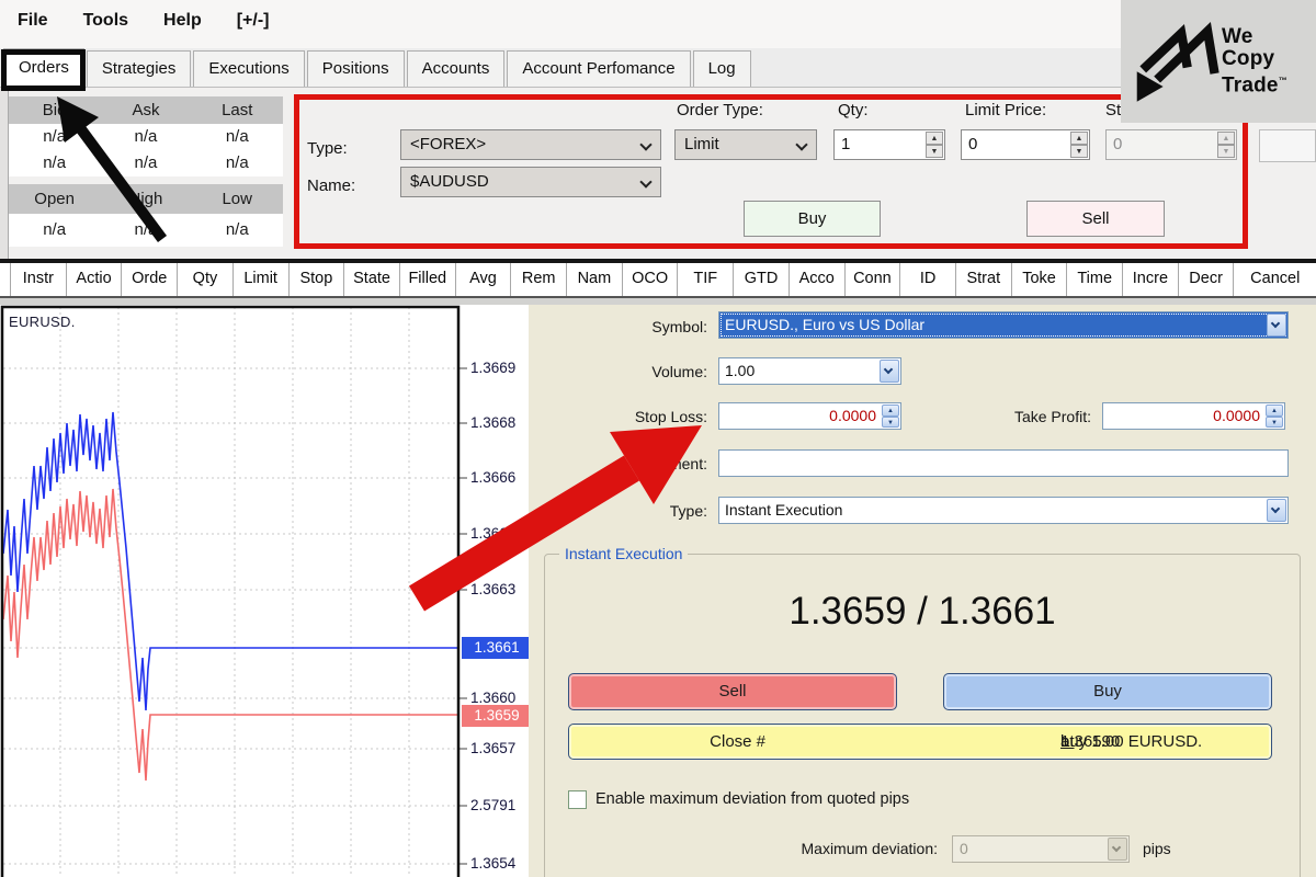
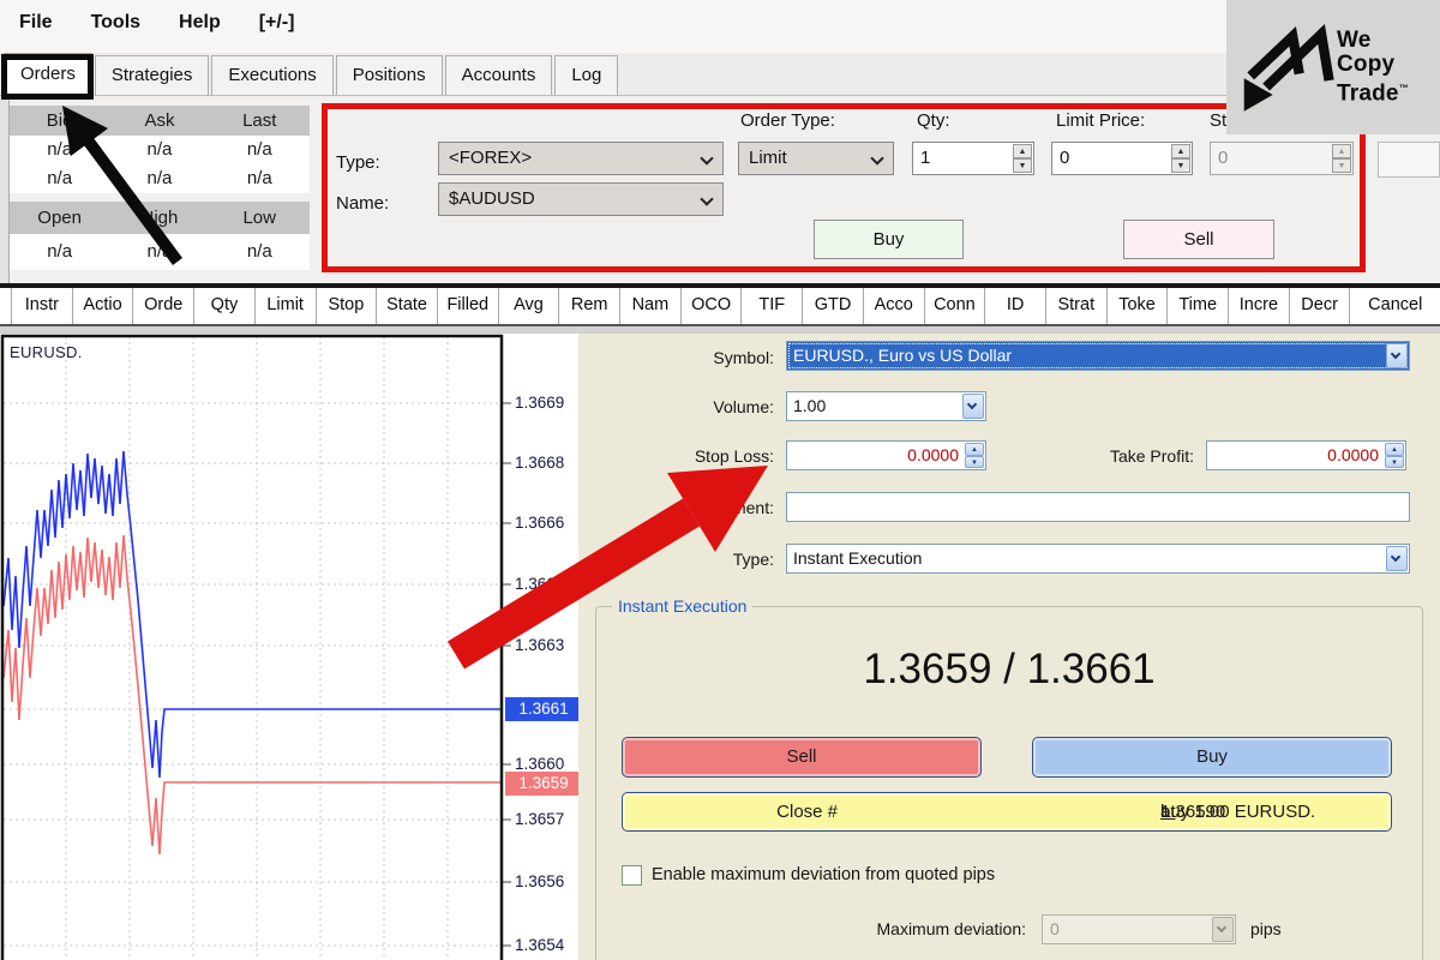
  File Tools Help [+/-]
  Orders
  Strategies
  Executions
  Positions
  Accounts
- Account Perfomance
  Log
  Ask
  Last
  n/a
  n/a
  n/a
  n/a
  n/a
  n/a
  Open
  igh
  Low
  n/a
  n/a
  Type:
  <FOREX>
  Name:
  $AUDUSD
  Order Type:
  Limit
  Qty:
  1
  Limit Price:
  0
  0
  Buy
  Sell
  Instr
  Actio
  Orde
  Qty
  Limit
  Stop
  State
  Filled
  Avg
  Rem
  Nam
  OCO
  TIF
  GTD
  Acco
  Conn
  ID
  Strat
  Toke
  Time
  Incre
  Decr
  Cancel
  EURUSD.
  1.3669
  1.3668
  1.3666
  1.3663
  1.3660
  1.3657
- 2.5791
+ 1.3656
  1.3654
  1.3661
  1.3659
  Symbol:
  EURUSD., Euro vs US Dollar
  Volume:
  1.00
  Stop Loss:
  0.0000
  Take Profit:
  0.0000
  Type:
  Instant Execution
  Instant Execution
  1.3659 / 1.3661
  Sell
  Buy
  Close #
  buy 1.00 EURUSD.
  at
  1.36590
  Enable maximum deviation from quoted pips
  Maximum deviation:
  0
  pips
  We
  Copy
  Trade™
